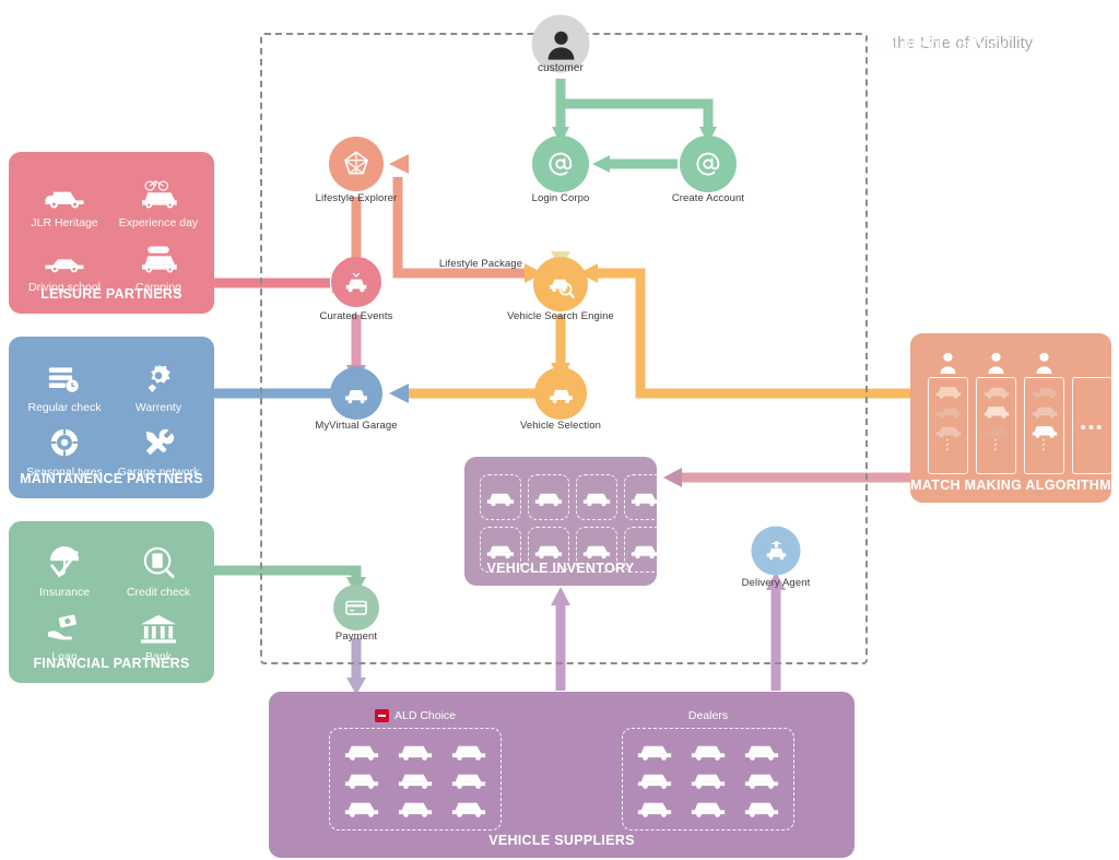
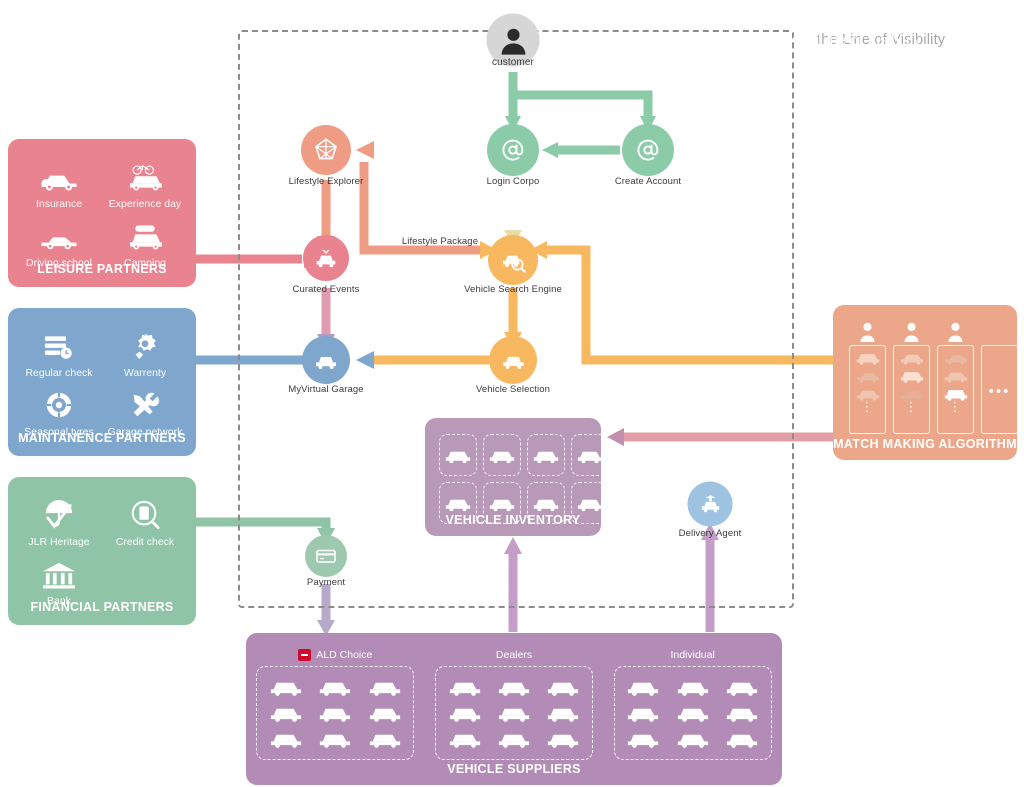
  the Line of Visibility
  the Line of Visibility
  customer
  Login Corpo
  Create Account
  Lifestyle Explorer
  Lifestyle Package
  Curated Events
  MyVirtual Garage
  Vehicle Search Engine
  Vehicle Selection
  Payment
  Delivery Agent
- JLR Heritage
+ Insurance
  Experience day
  Driving school
  Camping
  LEISURE PARTNERS
  Regular check
  Warrenty
  Seasonal tyres
  Garage network
  MAINTANENCE PARTNERS
- Insurance
+ JLR Heritage
  Credit check
- Loan
  Bank
  FINANCIAL PARTNERS
  ⋮
  ⋮
  ⋮
  •••
  MATCH MAKING ALGORITHM
  VEHICLE INVENTORY
  ALD Choice
  Dealers
+ Individual
  VEHICLE SUPPLIERS
